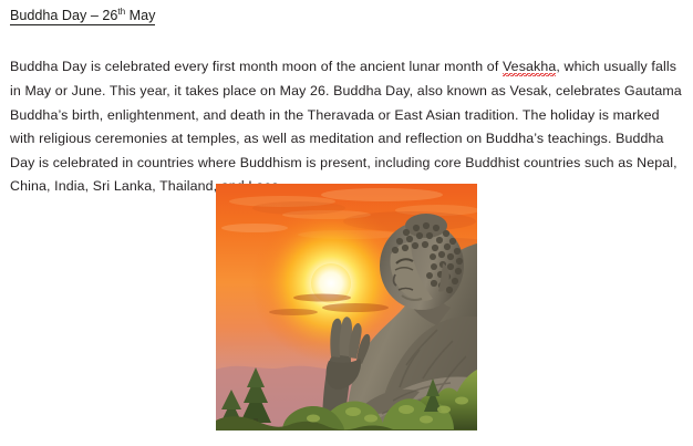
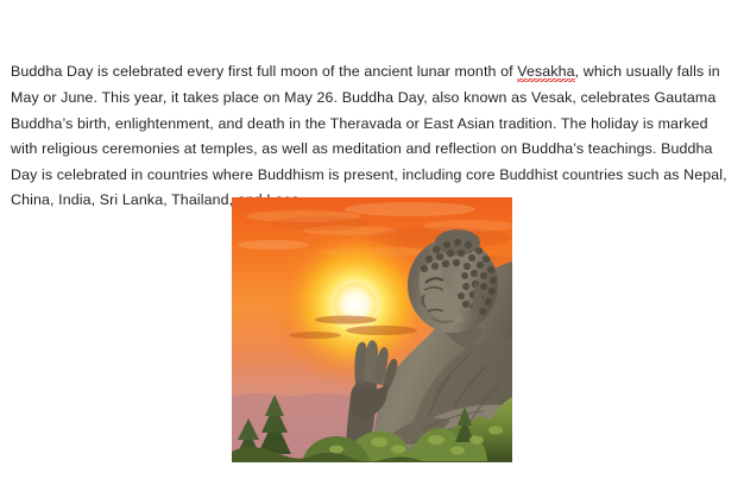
- Buddha Day – 26th May
- Buddha Day is celebrated every first month moon of the ancient lunar month of Vesakha, which usually falls in May or June. This year, it takes place on May 26. Buddha Day, also known as Vesak, celebrates Gautama Buddha’s birth, enlightenment, and death in the Theravada or East Asian tradition. The holiday is marked with religious ceremonies at temples, as well as meditation and reflection on Buddha’s teachings. Buddha Day is celebrated in countries where Buddhism is present, including core Buddhist countries such as Nepal, China, India, Sri Lanka, Thailand
+ Buddha Day is celebrated every first full moon of the ancient lunar month of Vesakha, which usually falls in May or June. This year, it takes place on May 26. Buddha Day, also known as Vesak, celebrates Gautama Buddha’s birth, enlightenment, and death in the Theravada or East Asian tradition. The holiday is marked with religious ceremonies at temples, as well as meditation and reflection on Buddha’s teachings. Buddha Day is celebrated in countries where Buddhism is present, including core Buddhist countries such as Nepal, China, India, Sri Lanka, Thailand
